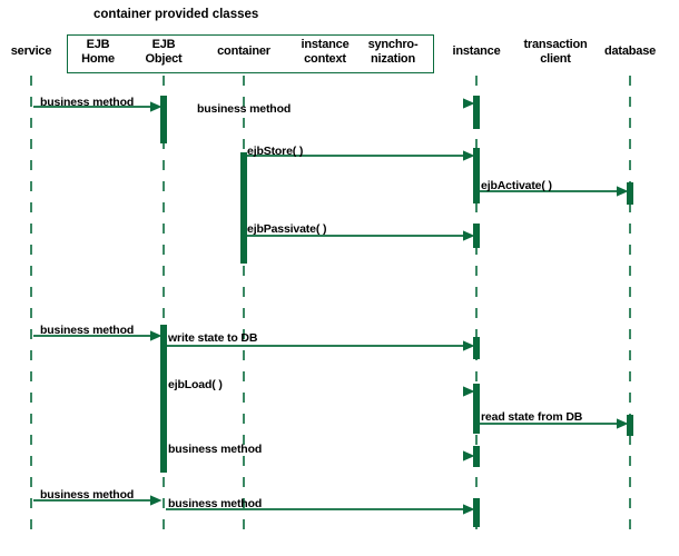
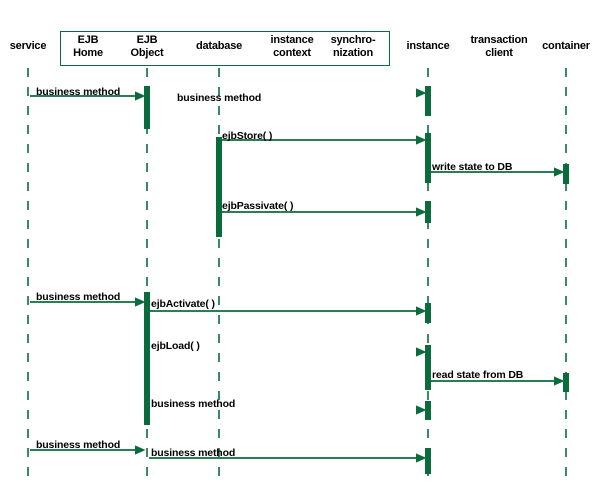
- container provided classes
  service
  EJB
  Home
  EJB
  Object
- container
+ database
  instance
  context
  synchro-
  nization
  instance
  transaction
  client
- database
+ container
  business method
  business method
  ejbStore( )
- ejbActivate( )
+ write state to DB
  ejbPassivate( )
  business method
- write state to DB
+ ejbActivate( )
  ejbLoad( )
  read state from DB
  business method
  business method
  business method
